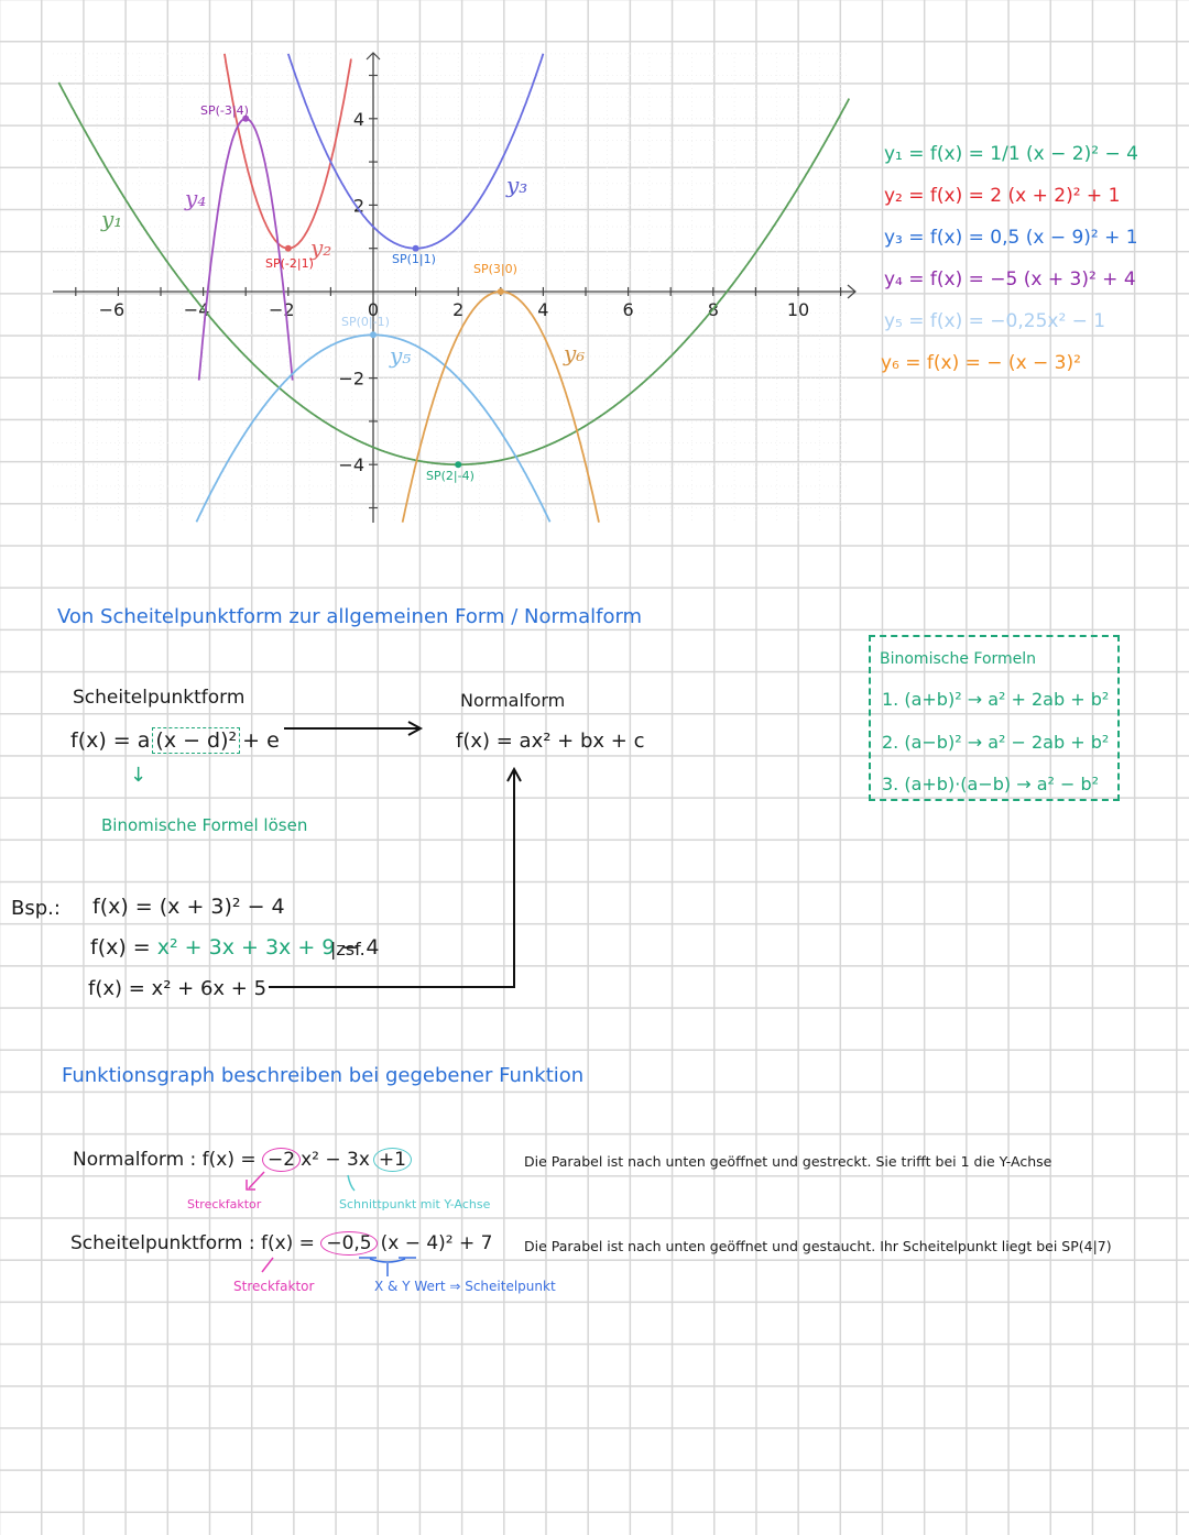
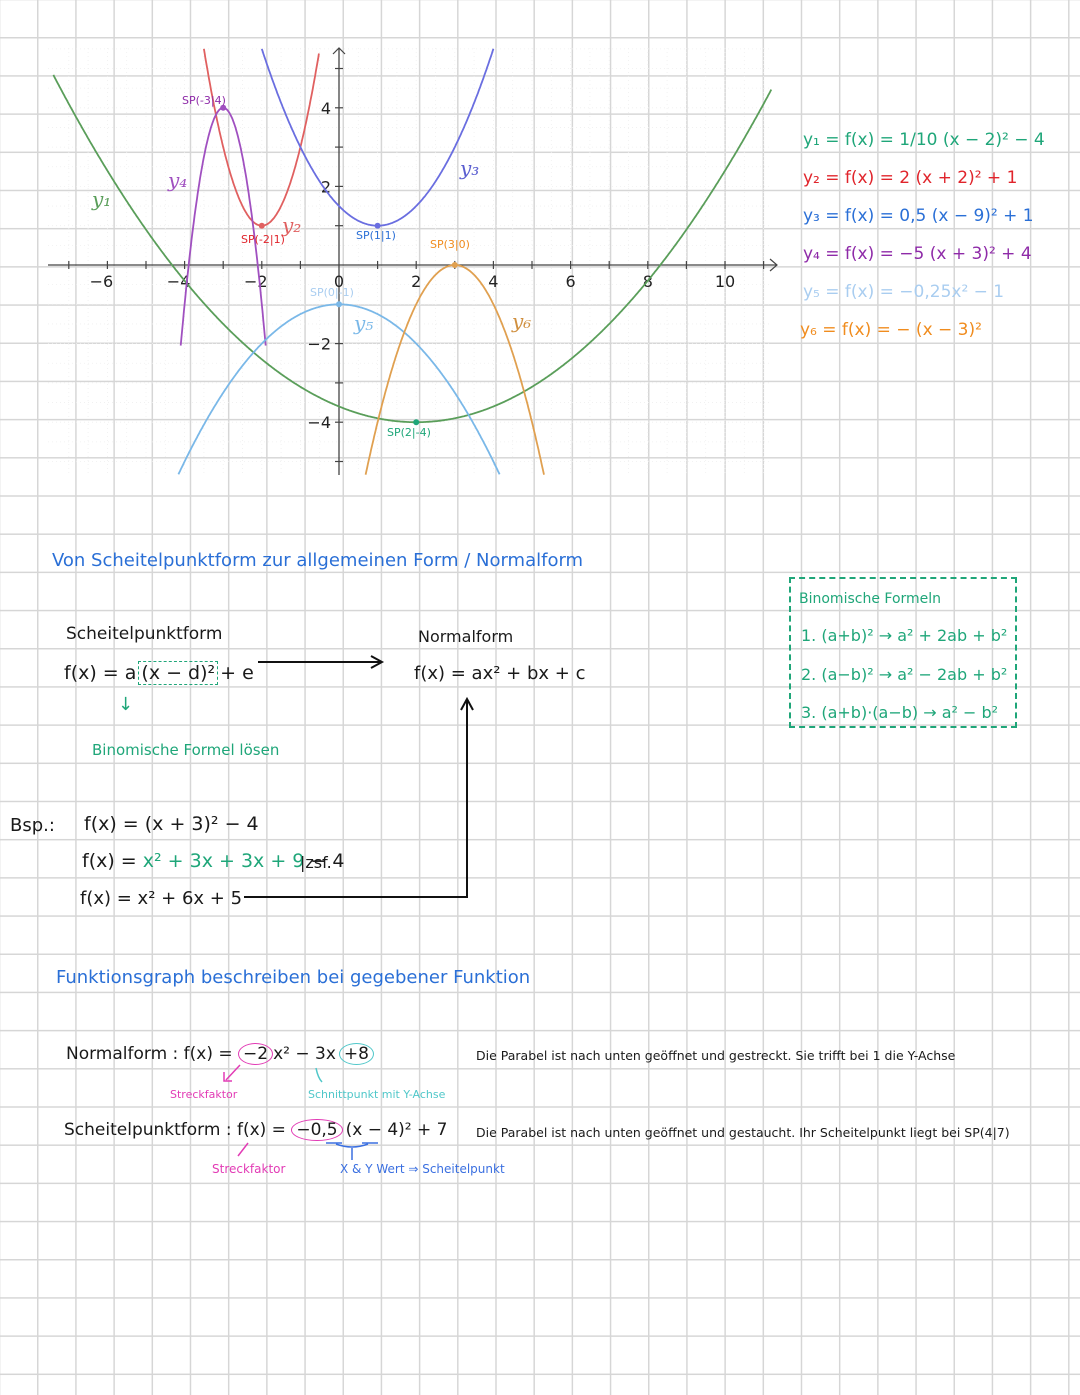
  −6
  −2
  0
  2
  4
  6
  10
  −4
  −2
  2
  4
  y₁
  y₂
  y₃
  y₄
  y₅
  y₆
  SP(-3|4)
  SP(-2|1)
  SP(1|1)
  SP(3|0)
  SP(0|-1)
  SP(2|-4)
- y₁ = f(x) = 1/1 (x − 2)² − 4
+ y₁ = f(x) = 1/10 (x − 2)² − 4
  y₂ = f(x) = 2 (x + 2)² + 1
  y₃ = f(x) = 0,5 (x − 9)² + 1
  y₄ = f(x) = −5 (x + 3)² + 4
  y₅ = f(x) = −0,25x² − 1
  y₆ = f(x) = − (x − 3)²
  Von Scheitelpunktform zur allgemeinen Form / Normalform
  Scheitelpunktform
  f(x) = a (x − d)² + e
  ↓
  Binomische Formel lösen
  Normalform
  f(x) = ax² + bx + c
  Binomische Formeln
  1. (a+b)² → a² + 2ab + b²
  2. (a−b)² → a² − 2ab + b²
  3. (a+b)·(a−b) → a² − b²
  Bsp.:
  f(x) = (x + 3)² − 4
  f(x) = x² + 3x + 3x + 9 − 4
  |zsf.
  f(x) = x² + 6x + 5
  Funktionsgraph beschreiben bei gegebener Funktion
- Normalform : f(x) = −2 x² − 3x +1
+ Normalform : f(x) = −2 x² − 3x +8
  Streckfaktor
  Schnittpunkt mit Y-Achse
  Die Parabel ist nach unten geöffnet und gestreckt. Sie trifft bei 1 die Y-Achse
  Scheitelpunktform : f(x) = −0,5 (x − 4)² + 7
  Streckfaktor
  X & Y Wert ⇒ Scheitelpunkt
  Die Parabel ist nach unten geöffnet und gestaucht. Ihr Scheitelpunkt liegt bei SP(4|7)
